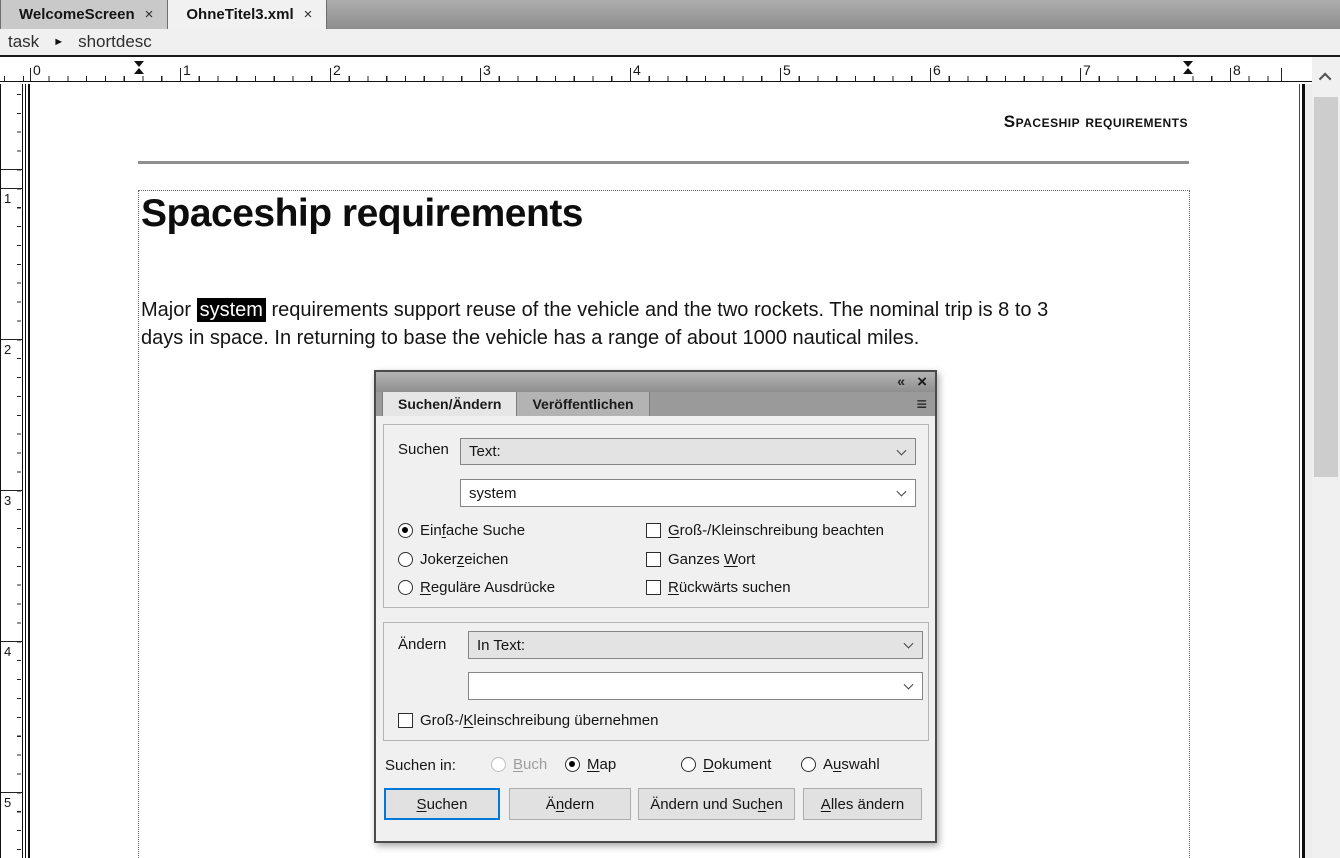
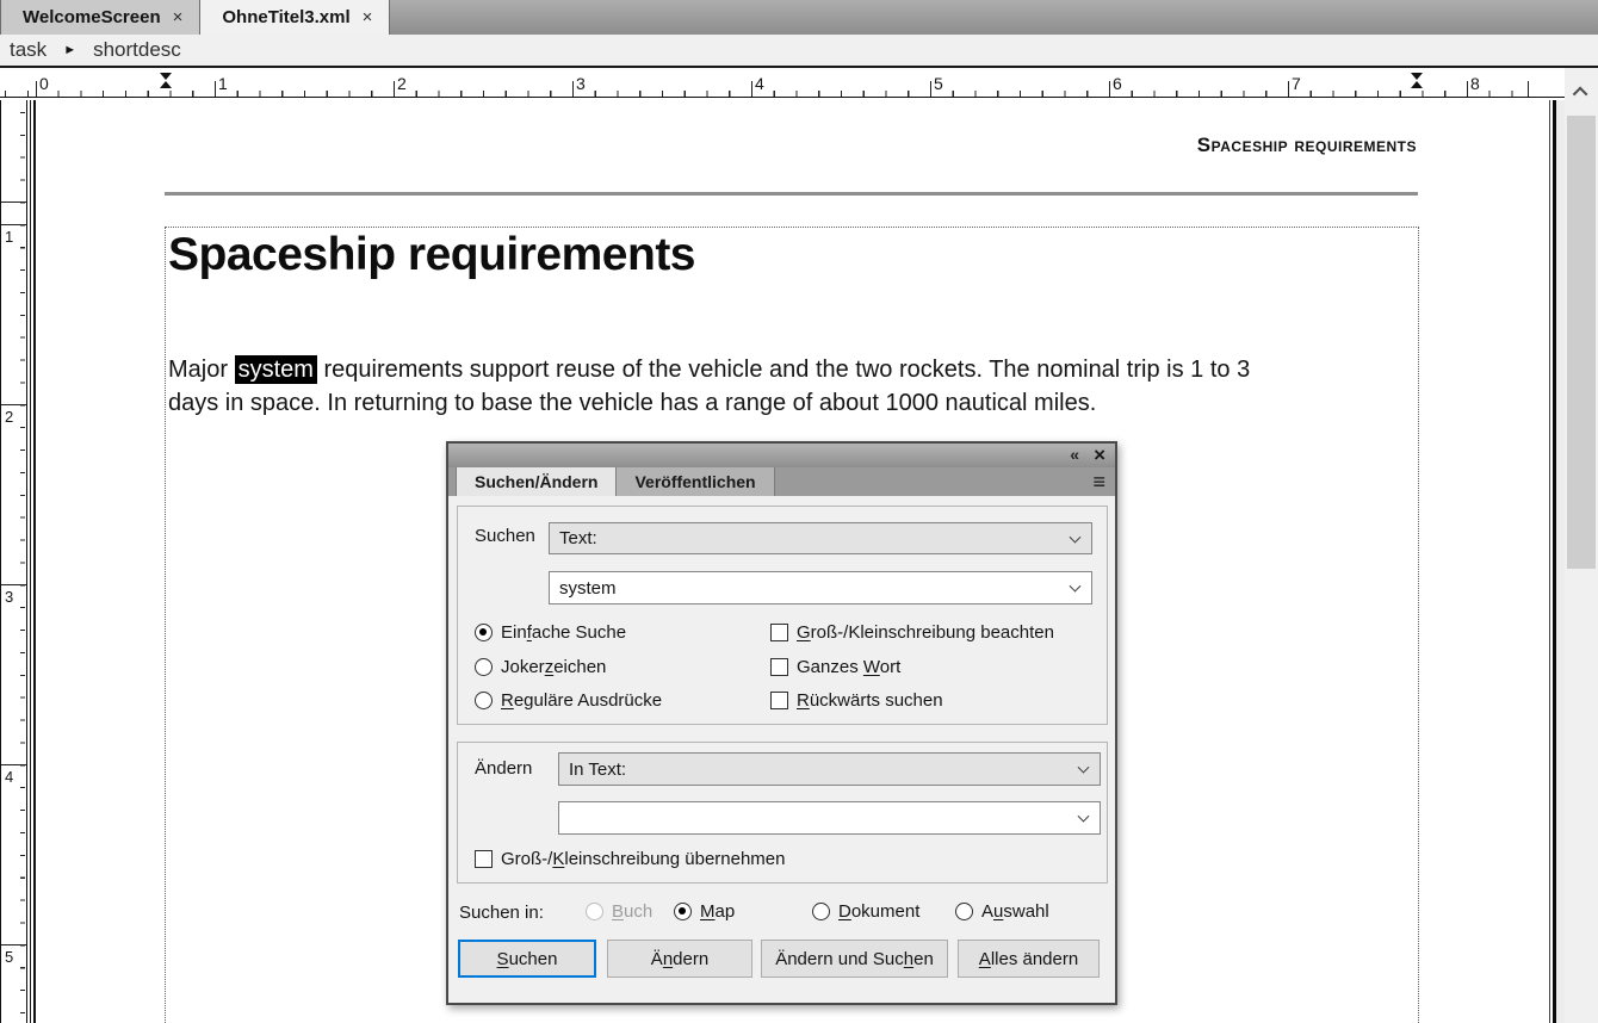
  WelcomeScreen
  ×
  OhneTitel3.xml
  ×
  task
  ►
  shortdesc
  0
  1
  2
  3
  4
  5
  6
  7
  8
  1
  2
  3
  4
  5
  Spaceship requirements
  Spaceship requirements
- Major system requirements support reuse of the vehicle and the two rockets. The nominal trip is 8 to 3
+ Major system requirements support reuse of the vehicle and the two rockets. The nominal trip is 1 to 3
  days in space. In returning to base the vehicle has a range of about 1000 nautical miles.
  «
  ×
  Suchen/Ändern
  Veröffentlichen
  ≡
  Suchen
  Text:
  system
  Einfache Suche
  Jokerzeichen
  Reguläre Ausdrücke
  Groß-/Kleinschreibung beachten
  Ganzes Wort
  Rückwärts suchen
  Ändern
  In Text:
  Groß-/Kleinschreibung übernehmen
  Suchen in:
  Buch
  Map
  Dokument
  Auswahl
  S
  uchen
  Ä
  n
  dern
  Ändern und Suc
  h
  en
  A
  lles ändern
